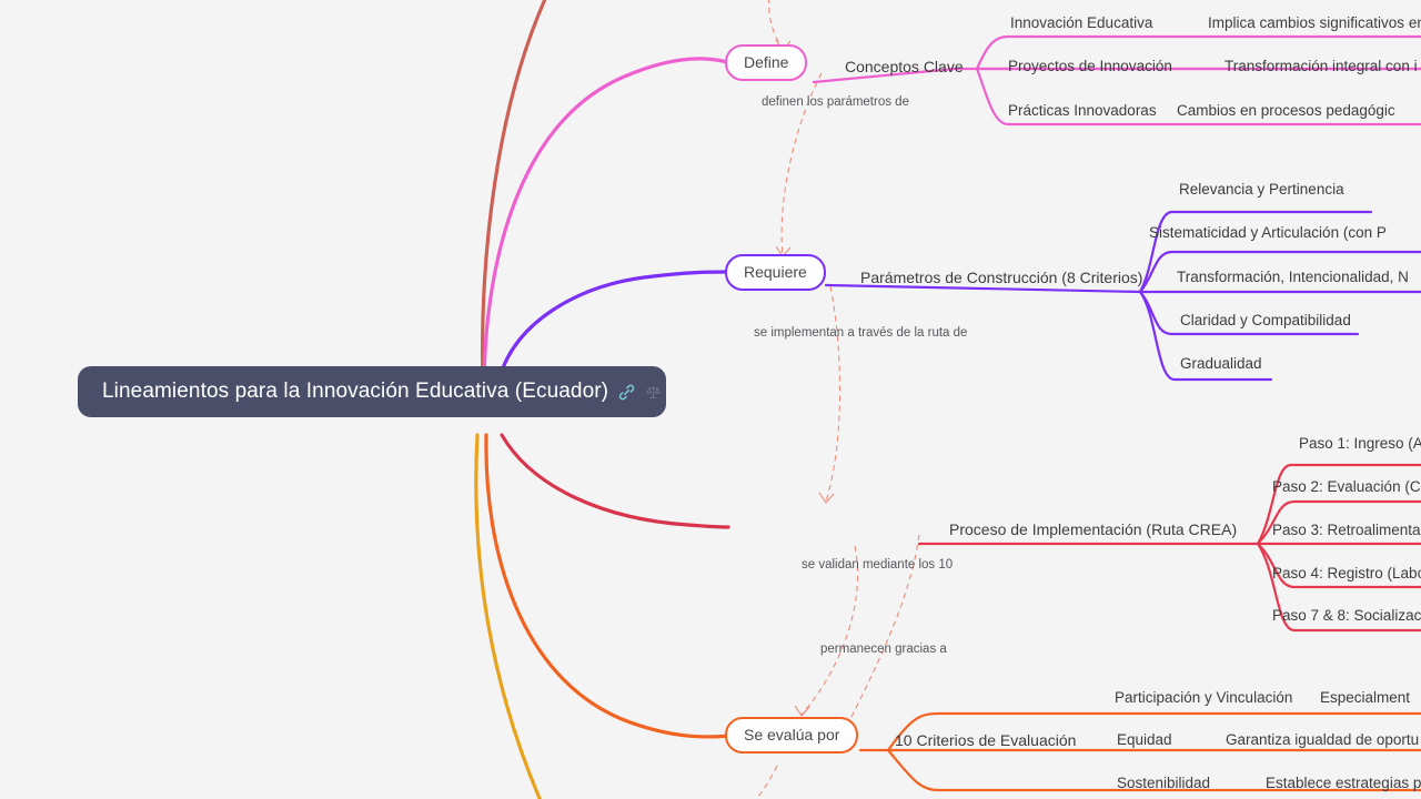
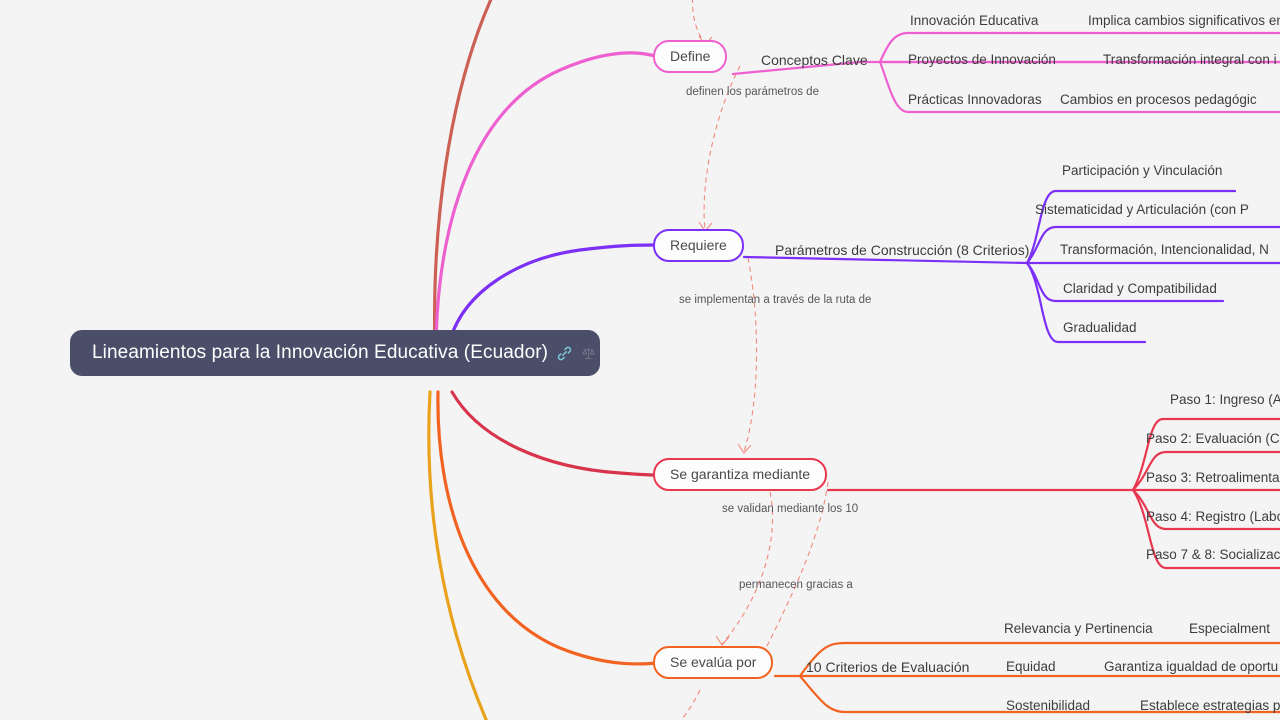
  Lineamientos para la Innovación Educativa (Ecuador)
  Define
  Requiere
+ Se garantiza mediante
  Se evalúa por
  Conceptos Clave
  Parámetros de Construcción (8 Criterios)
- Proceso de Implementación (Ruta CREA)
  10 Criterios de Evaluación
  Innovación Educativa
  Implica cambios significativos e
  Proyectos de Innovación
  Transformación integral con i
  Prácticas Innovadoras
  Cambios en procesos pedagógic
- Relevancia y Pertinencia
+ Participación y Vinculación
  Sistematicidad y Articulación (con P
  Transformación, Intencionalidad, N
  Claridad y Compatibilidad
  Gradualidad
  Paso 1: Ingreso (A
  Paso 2: Evaluación (C
  Paso 3: Retroalimenta
  Paso 4: Registro (Lab
  Paso 7 & 8: Socializac
- Participación y Vinculación
+ Relevancia y Pertinencia
  Especialment
  Equidad
  Garantiza igualdad de oportu
  Sostenibilidad
  Establece estrategias p
  definen los parámetros de
  se implementan a través de la ruta de
  se validan mediante los 10
  permanecen gracias a
